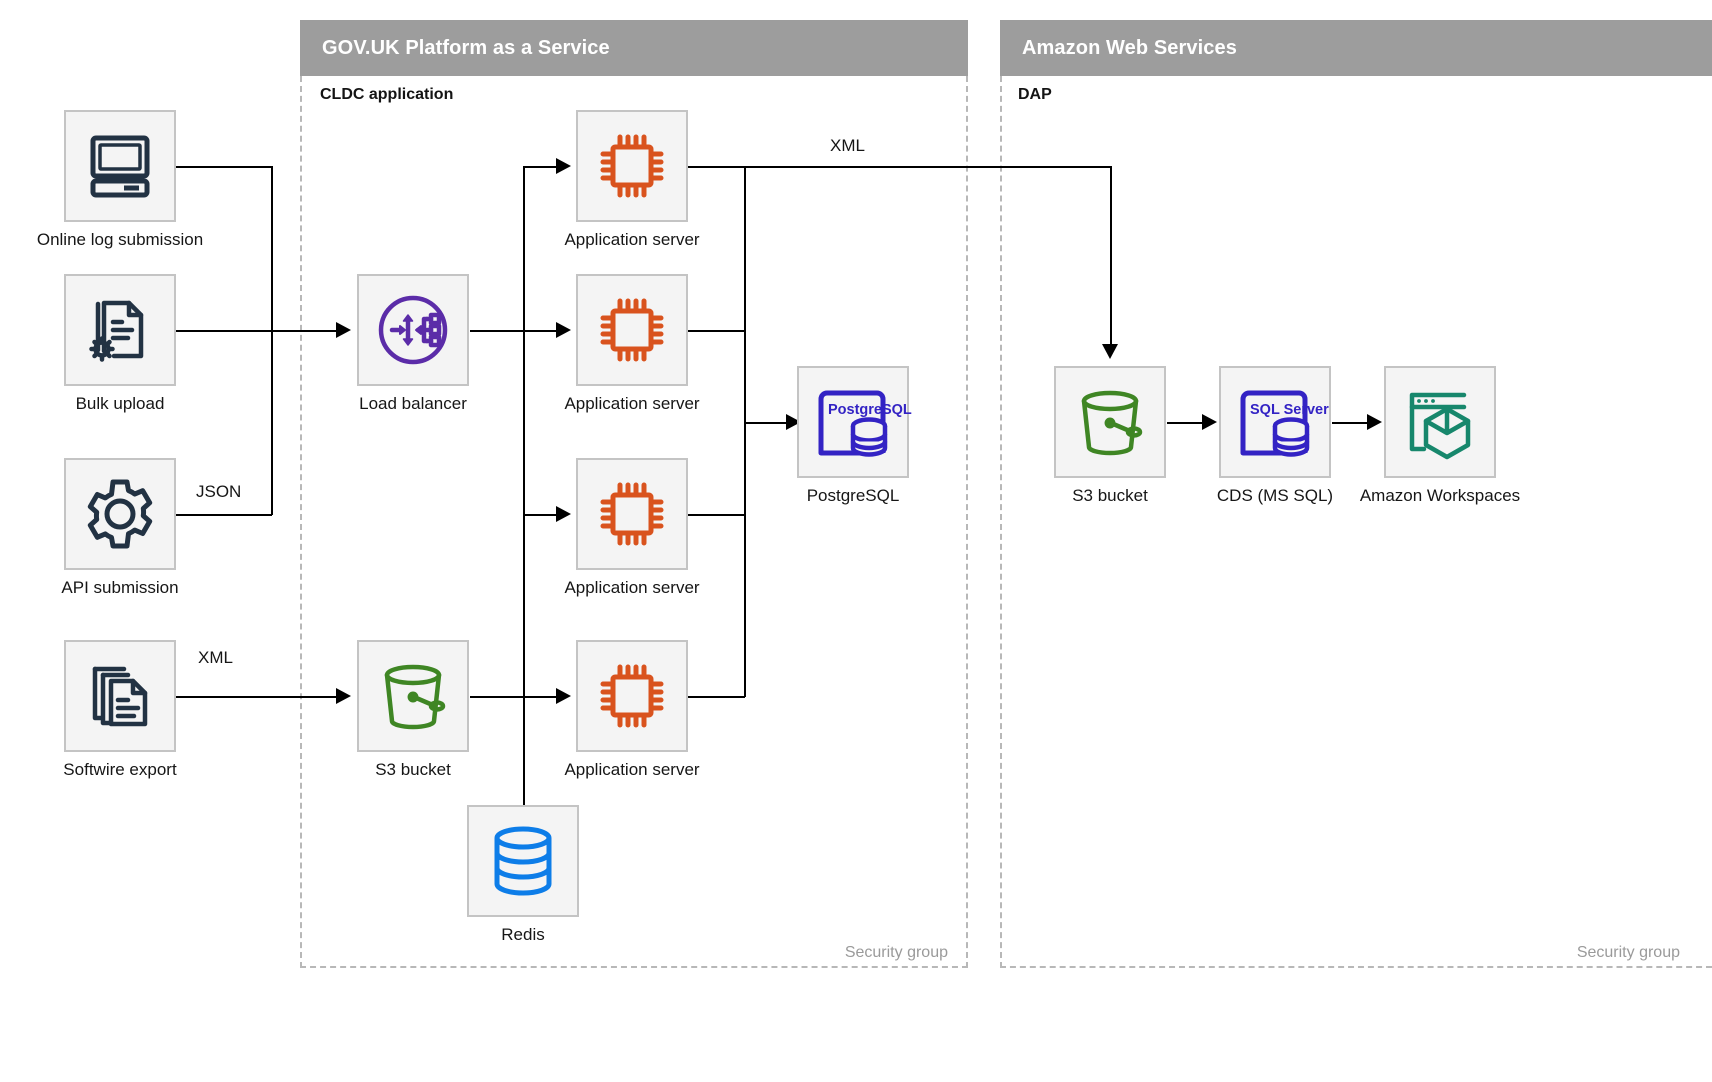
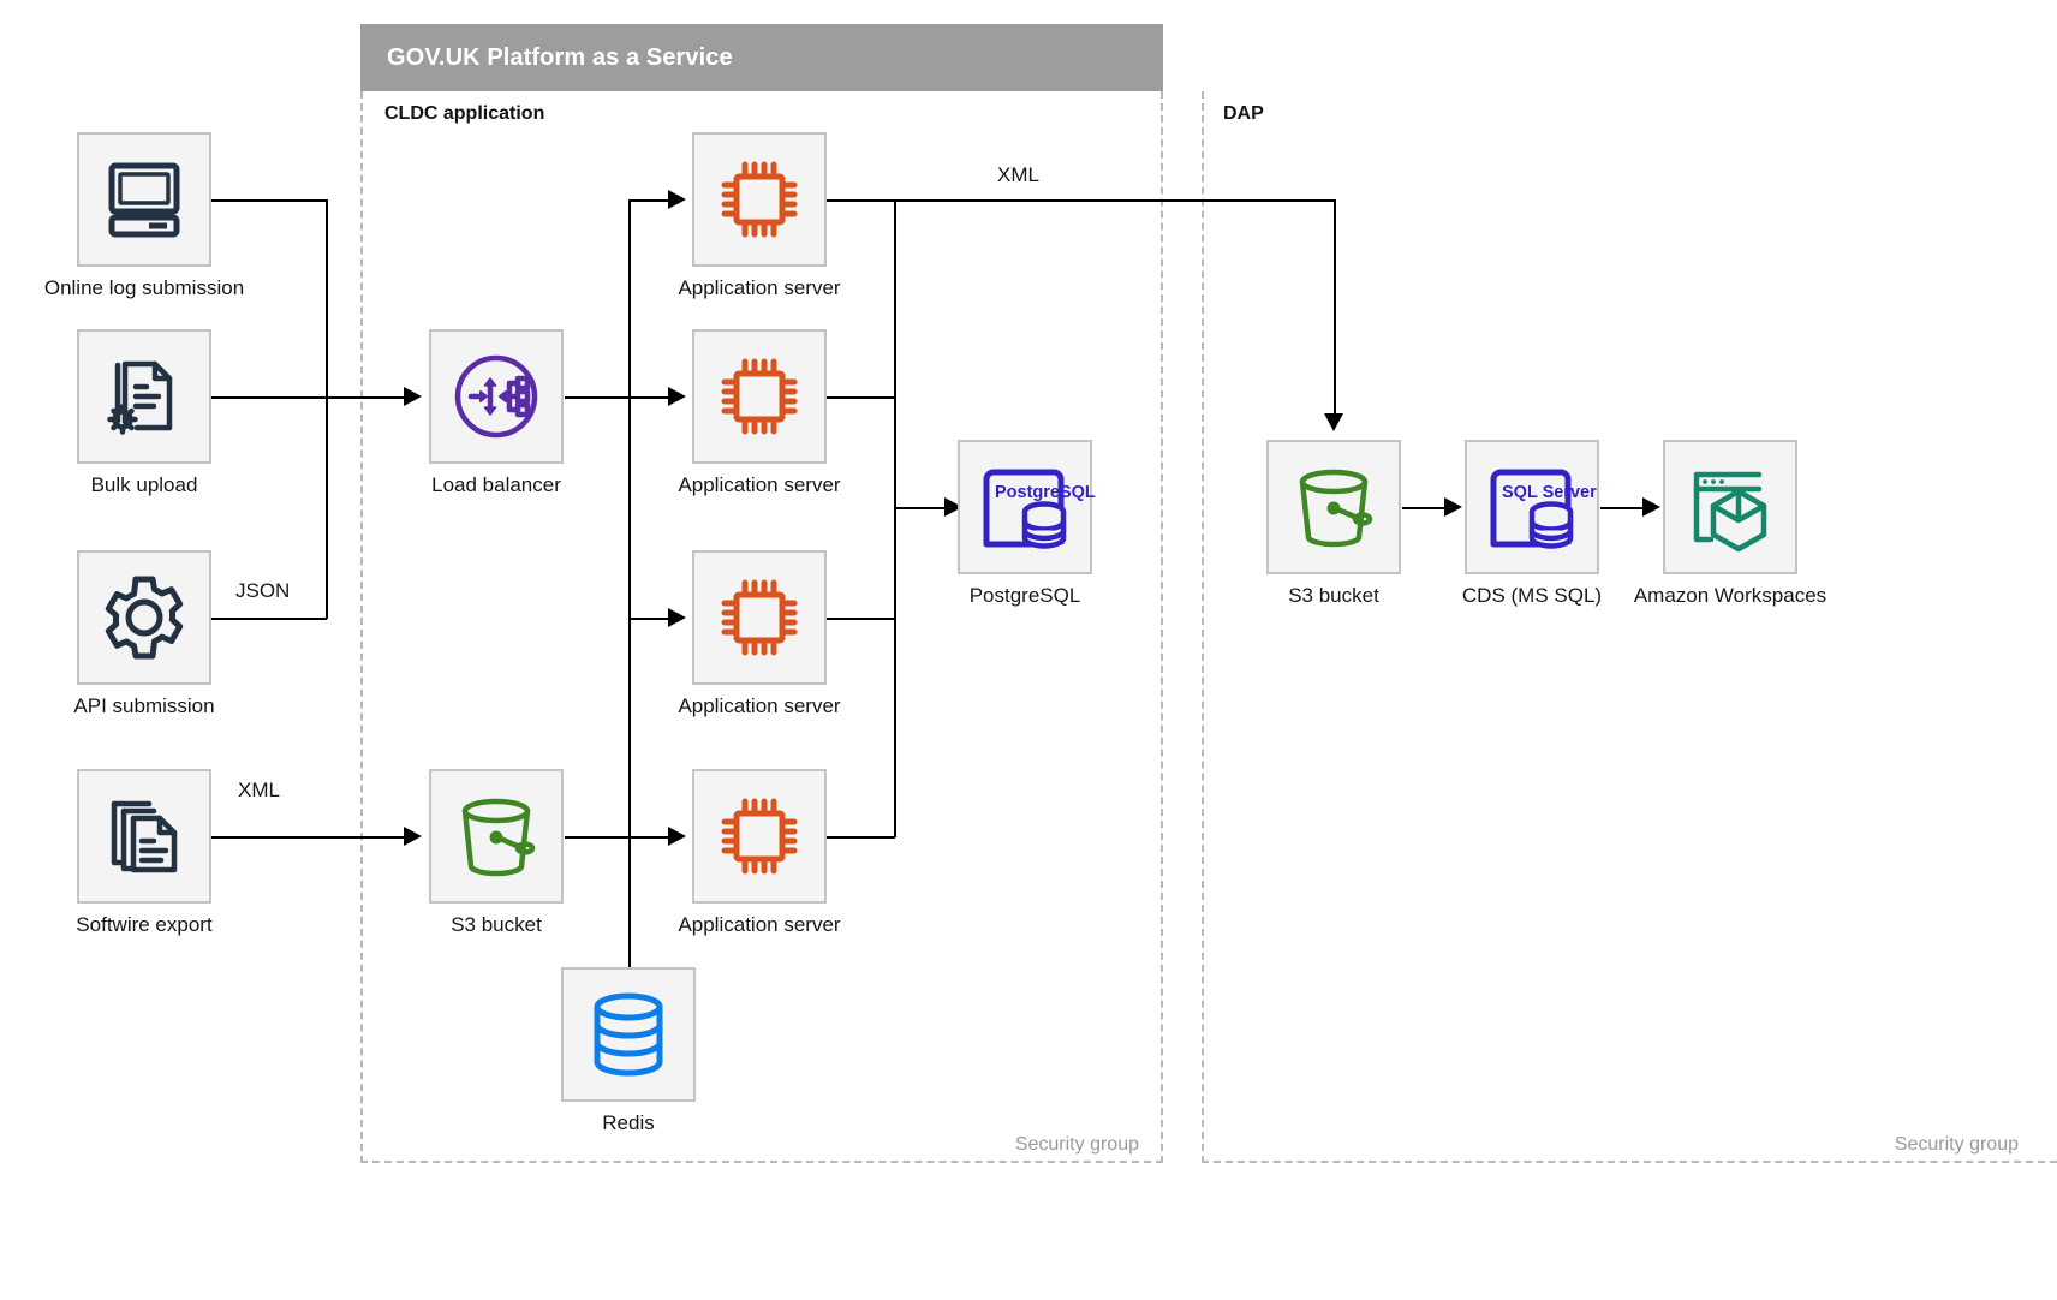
  GOV.UK Platform as a Service
  CLDC application
  Security group
- Amazon Web Services
  DAP
  Security group
  JSON
  XML
  XML
  Online log submission
  Bulk upload
  API submission
  Softwire export
  Load balancer
  Application server
  Application server
  Application server
  Application server
  PostgreSQL
  PostgreSQL
  S3 bucket
  Redis
  S3 bucket
  SQL Server
  CDS (MS SQL)
  Amazon Workspaces
